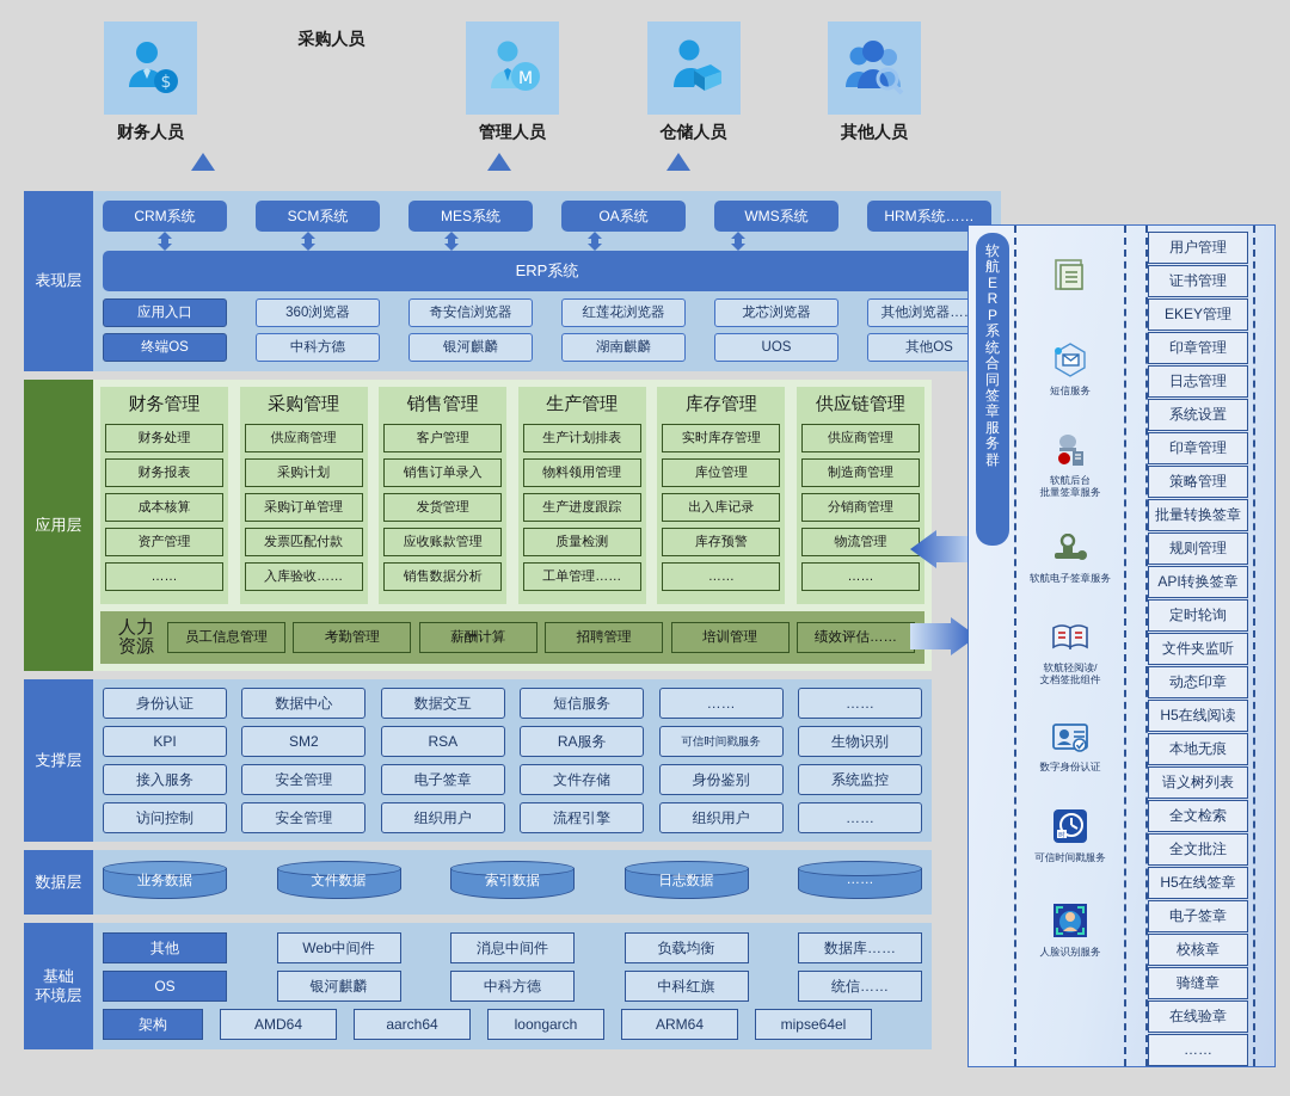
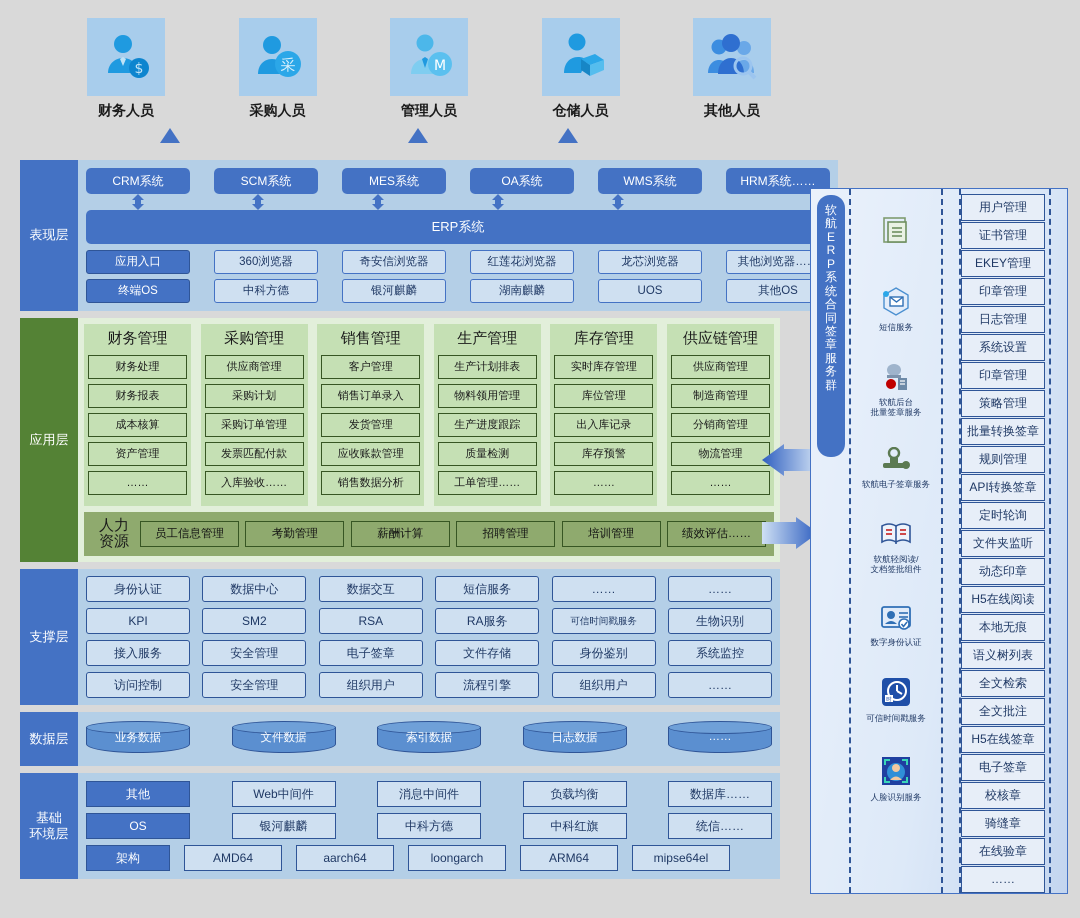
  $
  财务人员
+ 采
  采购人员
  M
  管理人员
  仓储人员
  其他人员
  表现层
  CRM系统
  SCM系统
  MES系统
  OA系统
  WMS系统
  HRM系统……
  ERP系统
  应用入口
  360浏览器
  奇安信浏览器
  红莲花浏览器
  龙芯浏览器
  其他浏览器…
  终端OS
  中科方德
  银河麒麟
  湖南麒麟
  UOS
  其他OS
  应用层
  财务管理
  财务处理
  财务报表
  成本核算
  资产管理
  ……
  采购管理
  供应商管理
  采购计划
  采购订单管理
  发票匹配付款
  入库验收……
  销售管理
  客户管理
  销售订单录入
  发货管理
  应收账款管理
  销售数据分析
  生产管理
  生产计划排表
  物料领用管理
  生产进度跟踪
  质量检测
  工单管理……
  库存管理
  实时库存管理
  库位管理
  出入库记录
  库存预警
  ……
  供应链管理
  供应商管理
  制造商管理
  分销商管理
  物流管理
  ……
  人力
  资源
  员工信息管理
  考勤管理
  薪酬计算
  招聘管理
  培训管理
  绩效评估……
  支撑层
  身份认证
  数据中心
  数据交互
  短信服务
  ……
  ……
  KPI
  SM2
  RSA
  RA服务
  可信时间戳服务
  生物识别
  接入服务
  安全管理
  电子签章
  文件存储
  身份鉴别
  系统监控
  访问控制
  安全管理
  组织用户
  流程引擎
  组织用户
  ……
  数据层
  业务数据
  文件数据
  索引数据
  日志数据
  ……
  基础
  环境层
  其他
  Web中间件
  消息中间件
  负载均衡
  数据库……
  OS
  银河麒麟
  中科方德
  中科红旗
  统信……
  架构
  AMD64
  aarch64
  loongarch
  ARM64
  mipse64el
  软
  航
  E
  R
  P
  系
  统
  合
  同
  签
  章
  服
  务
  群
  短信服务
  软航后台
  批量签章服务
  软航电子签章服务
  软航轻阅读/
  文档签批组件
  数字身份认证
  可信时间戳服务
  人脸识别服务
  用户管理
  证书管理
  EKEY管理
  印章管理
  日志管理
  系统设置
  印章管理
  策略管理
  批量转换签章
  规则管理
  API转换签章
  定时轮询
  文件夹监听
  动态印章
  H5在线阅读
  本地无痕
  语义树列表
  全文检索
  全文批注
  H5在线签章
  电子签章
  校核章
  骑缝章
  在线验章
  ……
